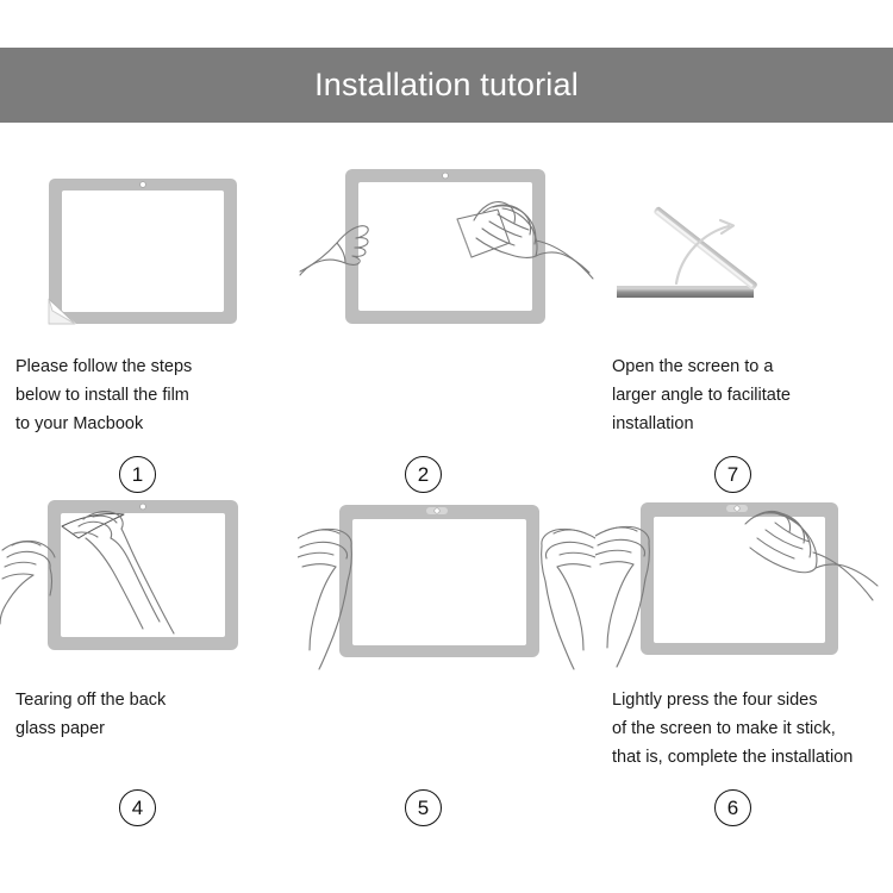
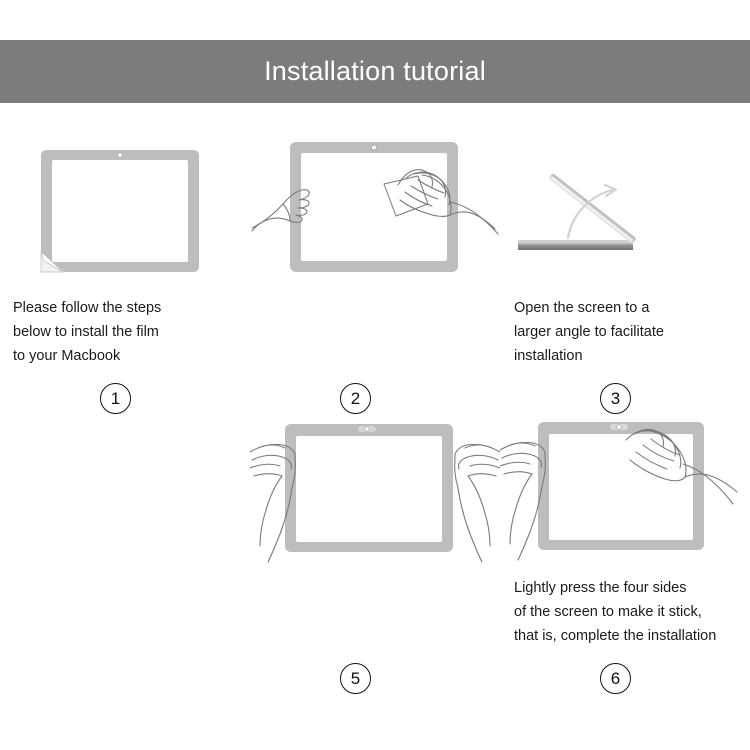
  Installation tutorial
  Please follow the steps
  below to install the film
  to your Macbook
  1
  2
  Open the screen to a
  larger angle to facilitate
  installation
- 7
+ 3
- Tearing off the back
- glass paper
- 4
  5
  Lightly press the four sides
  of the screen to make it stick,
  that is, complete the installation
  6
